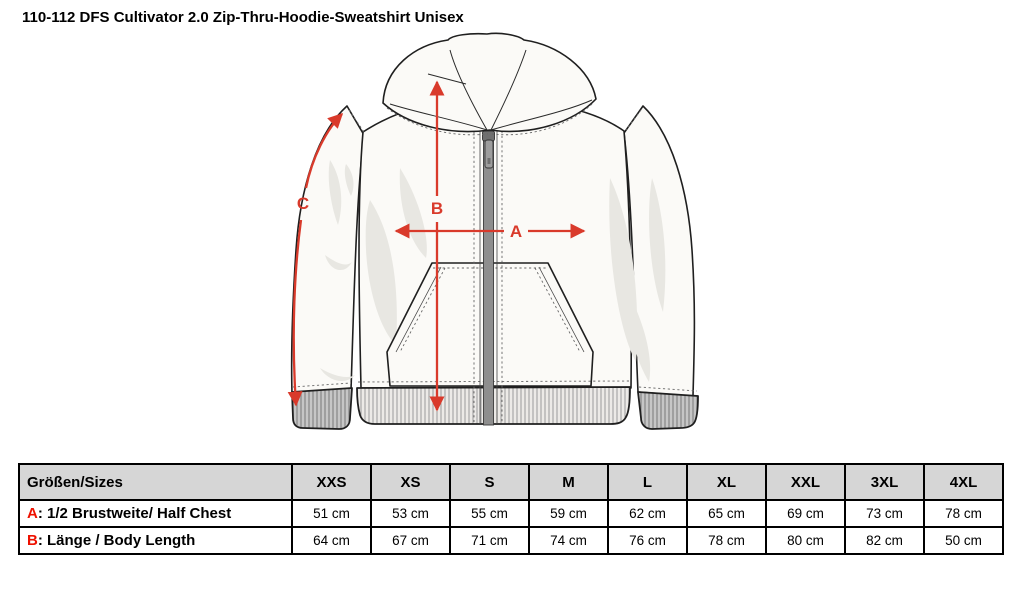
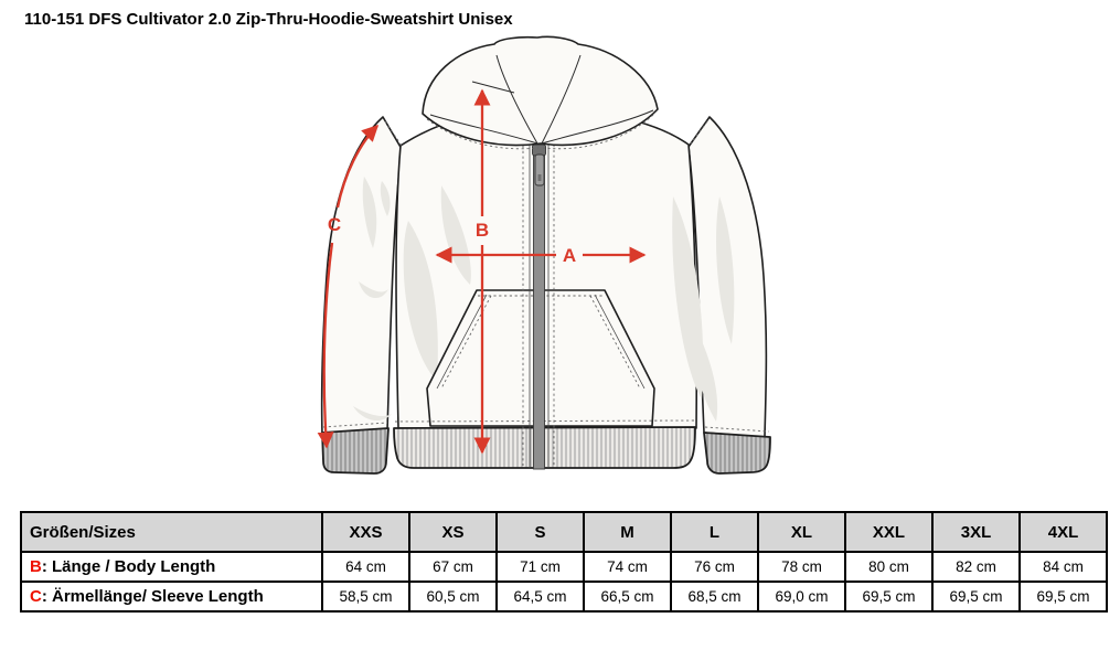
- 110-112 DFS Cultivator 2.0 Zip-Thru-Hoodie-Sweatshirt Unisex
+ 110-151 DFS Cultivator 2.0 Zip-Thru-Hoodie-Sweatshirt Unisex
  A
  B
  C
  Größen/Sizes	XXS	XS	S	M	L	XL	XXL	3XL	4XL
- A: 1/2 Brustweite/ Half Chest	51 cm	53 cm	55 cm	59 cm	62 cm	65 cm	69 cm	73 cm	78 cm
- B: Länge / Body Length	64 cm	67 cm	71 cm	74 cm	76 cm	78 cm	80 cm	82 cm	50 cm
+ B: Länge / Body Length	64 cm	67 cm	71 cm	74 cm	76 cm	78 cm	80 cm	82 cm	84 cm
+ C: Ärmellänge/ Sleeve Length	58,5 cm	60,5 cm	64,5 cm	66,5 cm	68,5 cm	69,0 cm	69,5 cm	69,5 cm	69,5 cm
